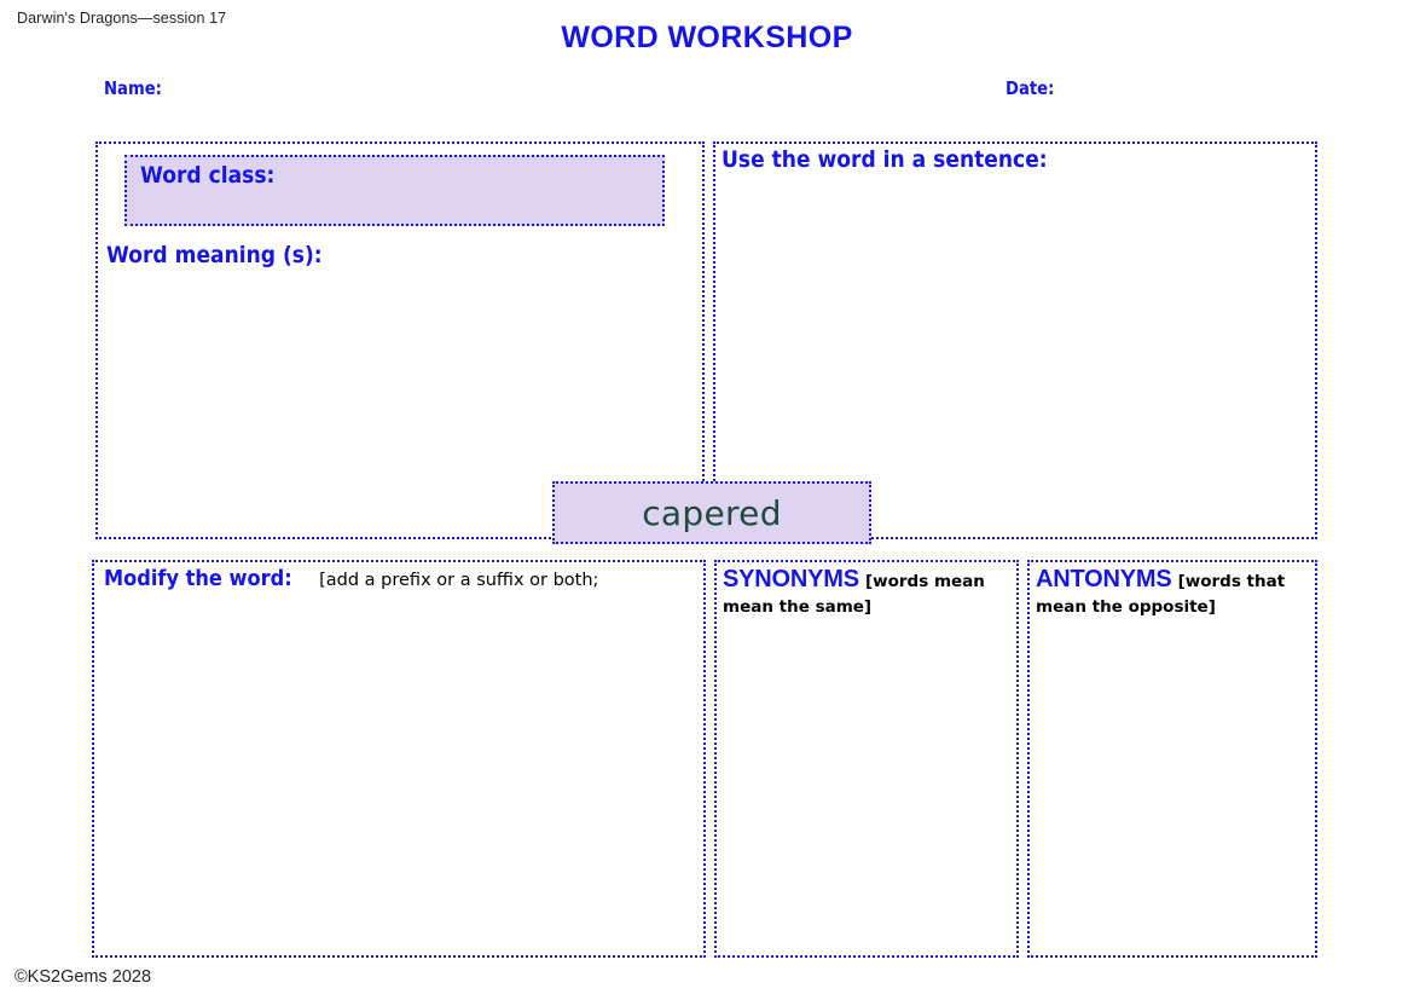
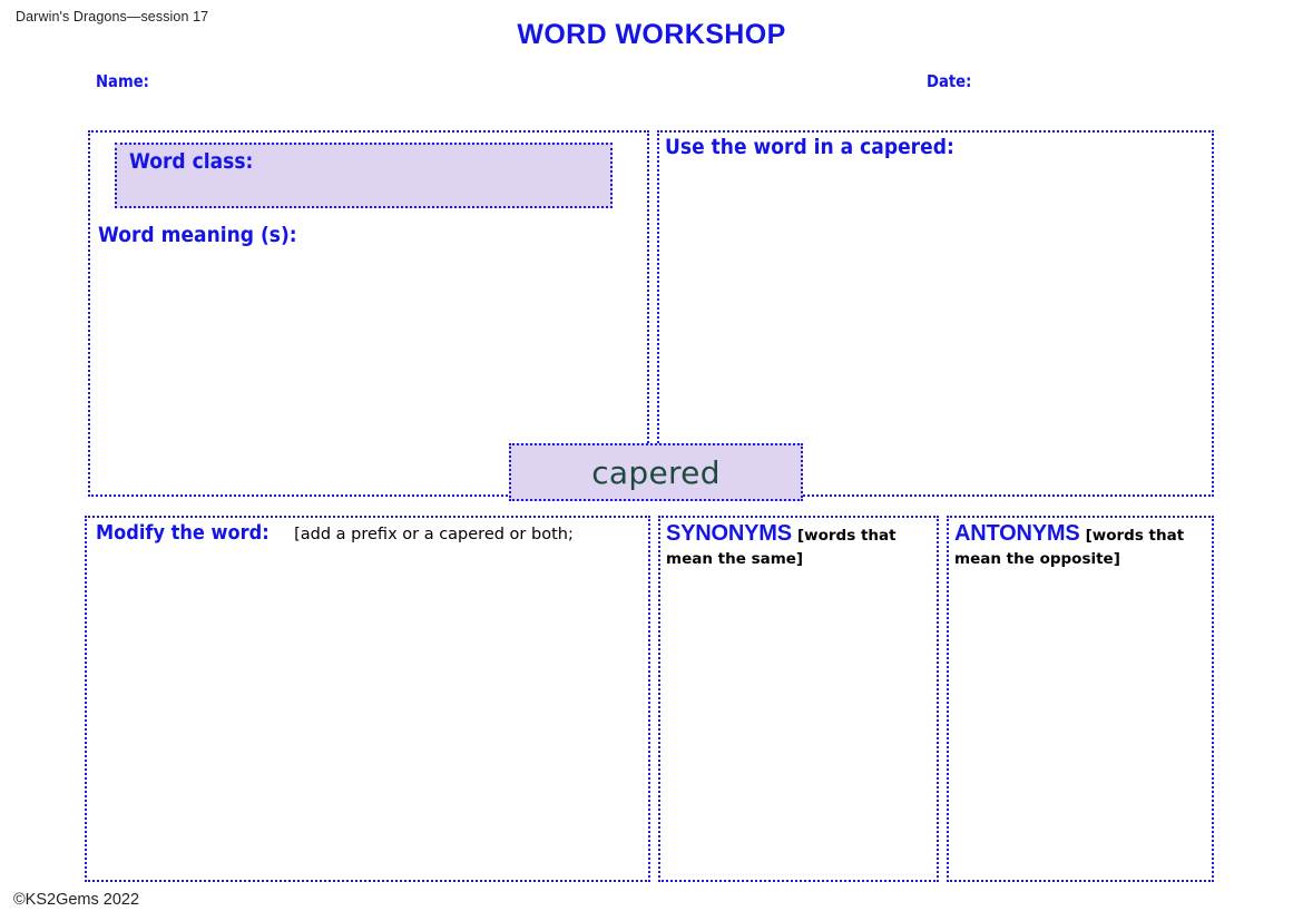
  Darwin's Dragons—session 17
  WORD WORKSHOP
  Name:
  Date:
  Word class:
  Word meaning (s):
- Use the word in a sentence:
+ Use the word in a capered:
- Modify the word: [add a prefix or a suffix or both;
+ Modify the word: [add a prefix or a capered or both;
- SYNONYMS [words mean mean the same]
+ SYNONYMS [words that mean the same]
  ANTONYMS [words that mean the opposite]
  capered
- ©KS2Gems 2028
+ ©KS2Gems 2022
